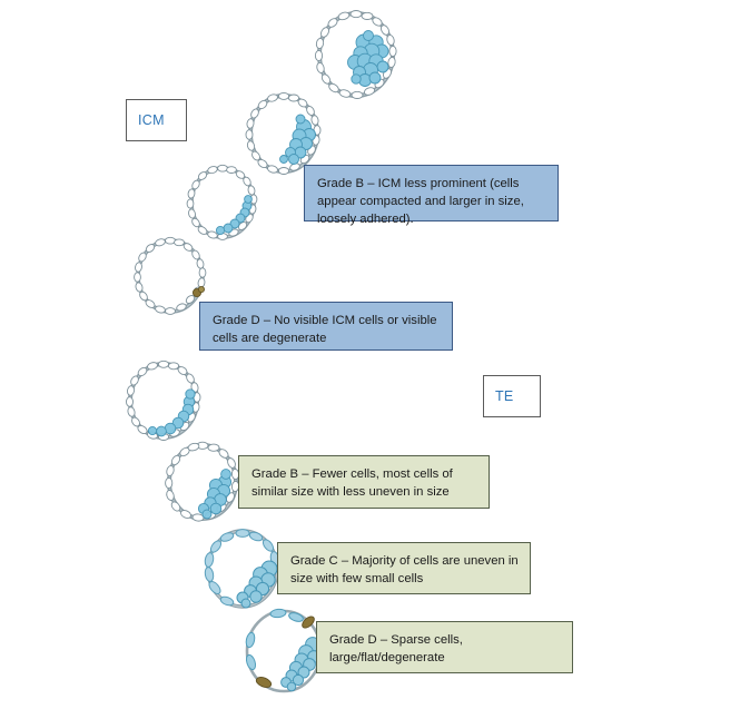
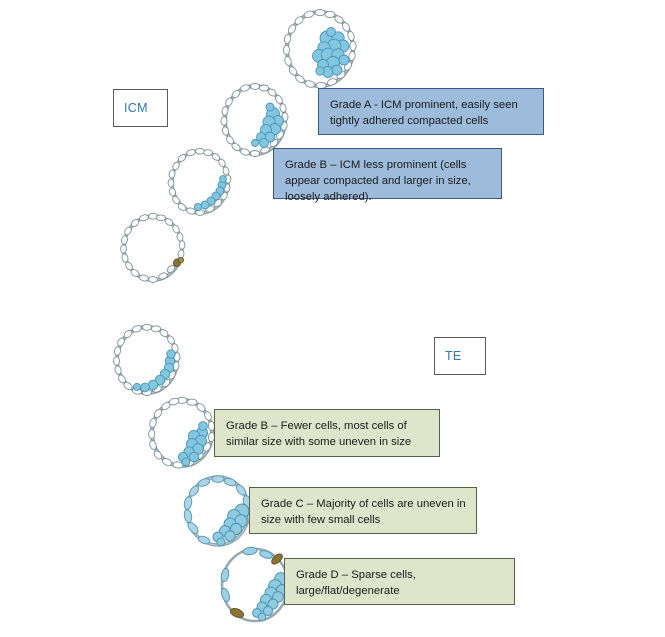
  ICM
  TE
+ Grade A - ICM prominent, easily seen tightly adhered compacted cells
  Grade B – ICM less prominent (cells appear compacted and larger in size, loosely adhered).
- Grade D – No visible ICM cells or visible cells are degenerate
- Grade B – Fewer cells, most cells of similar size with less uneven in size
+ Grade B – Fewer cells, most cells of similar size with some uneven in size
  Grade C – Majority of cells are uneven in size with few small cells
  Grade D – Sparse cells, large/flat/degenerate
